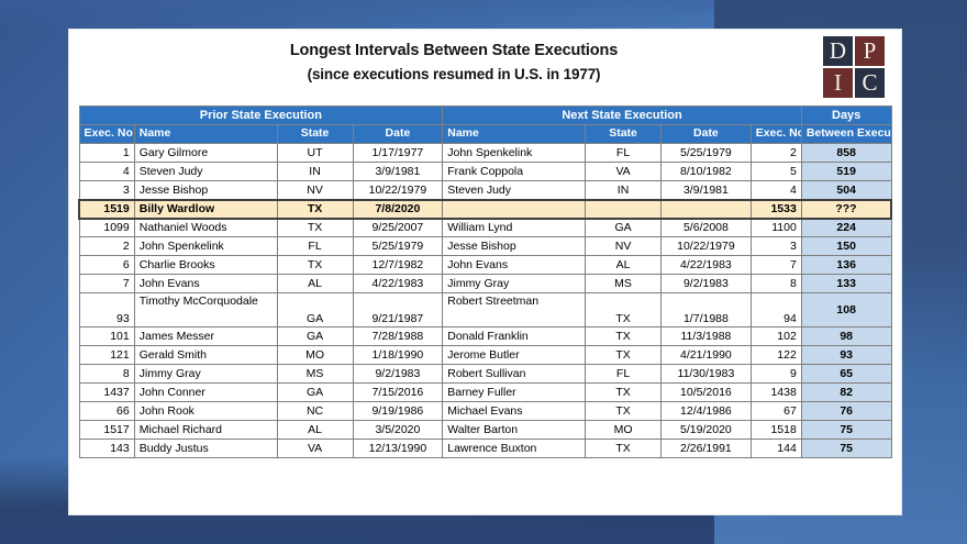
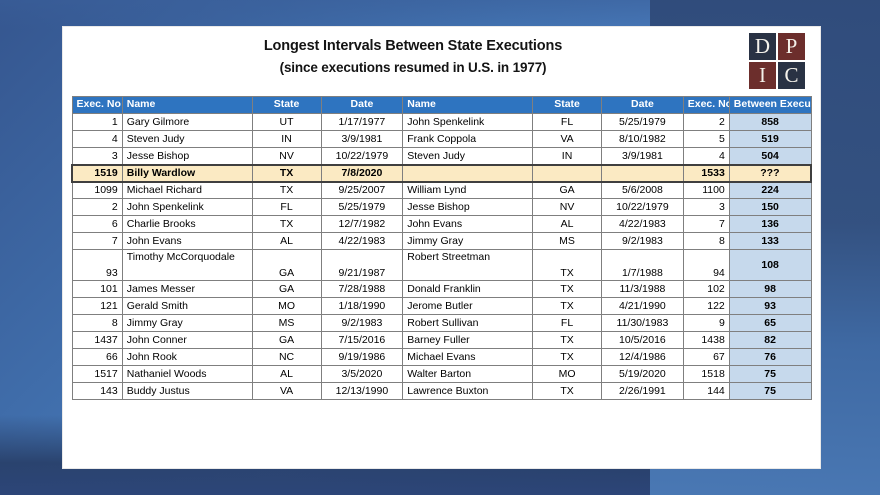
  Longest Intervals Between State Executions
  (since executions resumed in U.S. in 1977)
  D
  P
  I
  C
- Prior State Execution	Next State Execution	Days
  Exec. No	Name	State	Date	Name	State	Date	Exec. N	Between Execu
  1	Gary Gilmore	UT	1/17/1977	John Spenkelink	FL	5/25/1979	2	858
  4	Steven Judy	IN	3/9/1981	Frank Coppola	VA	8/10/1982	5	519
  3	Jesse Bishop	NV	10/22/1979	Steven Judy	IN	3/9/1981	4	504
  1519	Billy Wardlow	TX	7/8/2020				1533	???
- 1099	Nathaniel Woods	TX	9/25/2007	William Lynd	GA	5/6/2008	1100	224
+ 1099	Michael Richard	TX	9/25/2007	William Lynd	GA	5/6/2008	1100	224
  2	John Spenkelink	FL	5/25/1979	Jesse Bishop	NV	10/22/1979	3	150
  6	Charlie Brooks	TX	12/7/1982	John Evans	AL	4/22/1983	7	136
  7	John Evans	AL	4/22/1983	Jimmy Gray	MS	9/2/1983	8	133
  93	Timothy McCorquodale	GA	9/21/1987	Robert Streetman	TX	1/7/1988	94	108
  101	James Messer	GA	7/28/1988	Donald Franklin	TX	11/3/1988	102	98
  121	Gerald Smith	MO	1/18/1990	Jerome Butler	TX	4/21/1990	122	93
  8	Jimmy Gray	MS	9/2/1983	Robert Sullivan	FL	11/30/1983	9	65
  1437	John Conner	GA	7/15/2016	Barney Fuller	TX	10/5/2016	1438	82
  66	John Rook	NC	9/19/1986	Michael Evans	TX	12/4/1986	67	76
- 1517	Michael Richard	AL	3/5/2020	Walter Barton	MO	5/19/2020	1518	75
+ 1517	Nathaniel Woods	AL	3/5/2020	Walter Barton	MO	5/19/2020	1518	75
  143	Buddy Justus	VA	12/13/1990	Lawrence Buxton	TX	2/26/1991	144	75
